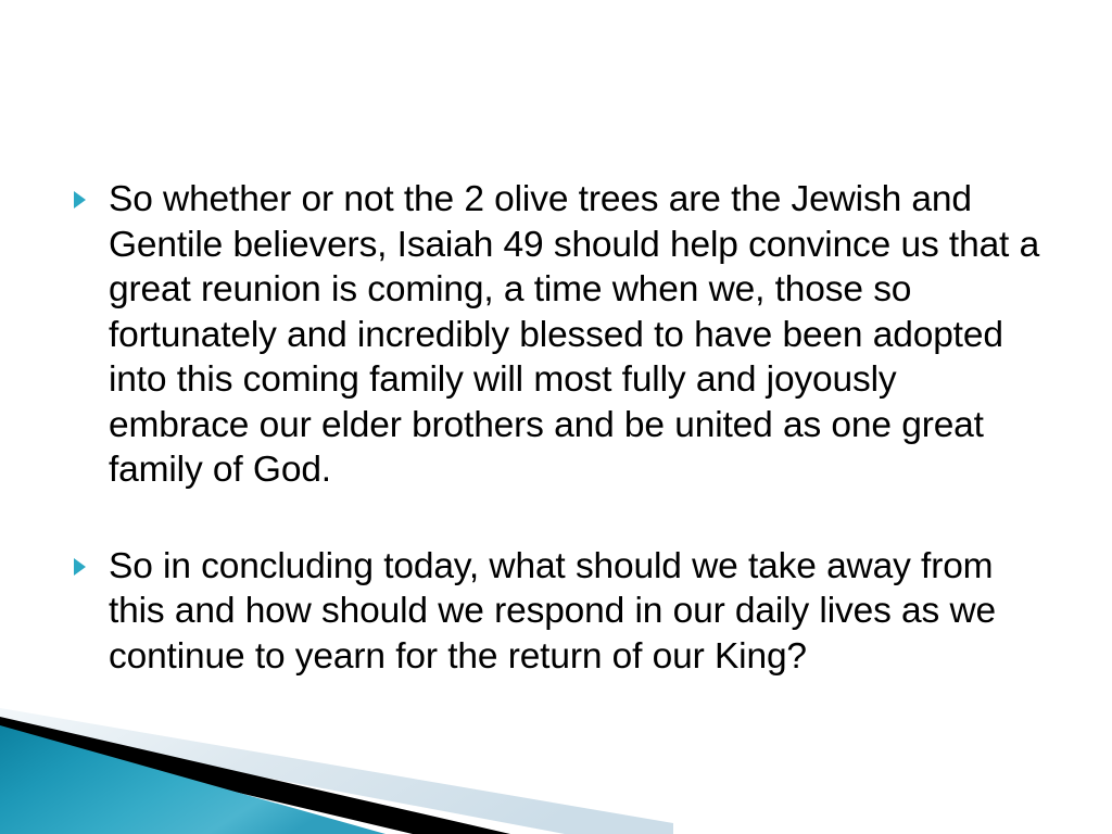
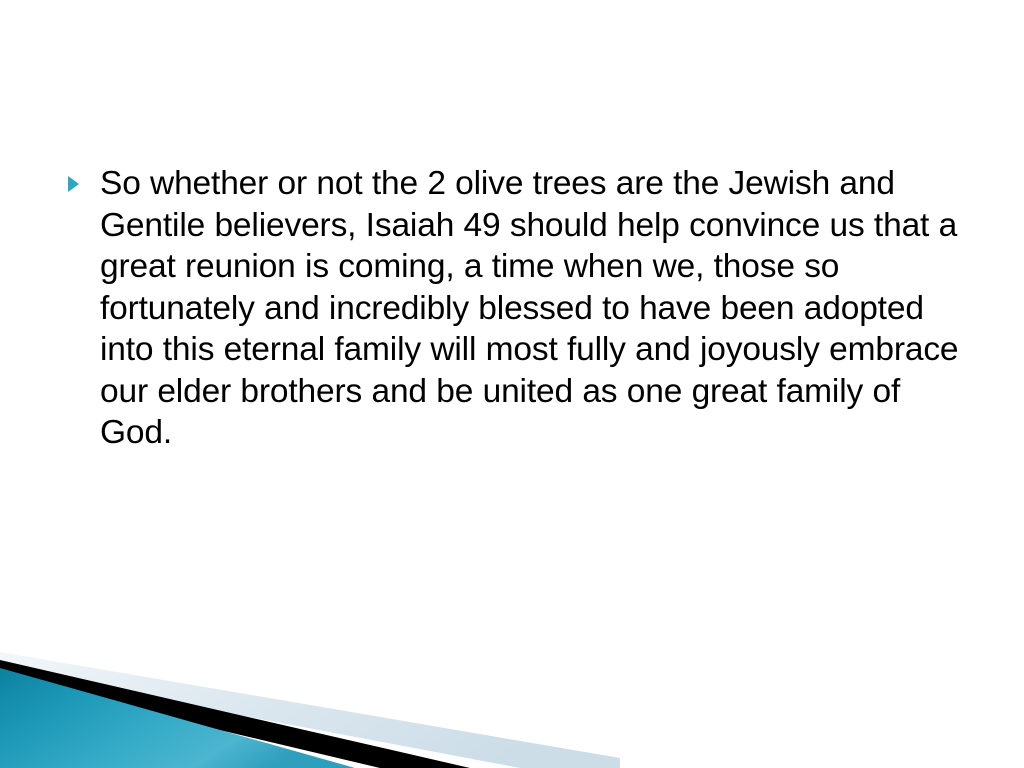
- So whether or not the 2 olive trees are the Jewish and Gentile believers, Isaiah 49 should help convince us that a great reunion is coming, a time when we, those so fortunately and incredibly blessed to have been adopted into this coming family will most fully and joyously embrace our elder brothers and be united as one great family of God.
+ So whether or not the 2 olive trees are the Jewish and Gentile believers, Isaiah 49 should help convince us that a great reunion is coming, a time when we, those so fortunately and incredibly blessed to have been adopted into this eternal family will most fully and joyously embrace our elder brothers and be united as one great family of God.
- So in concluding today, what should we take away from this and how should we respond in our daily lives as we continue to yearn for the return of our King?
